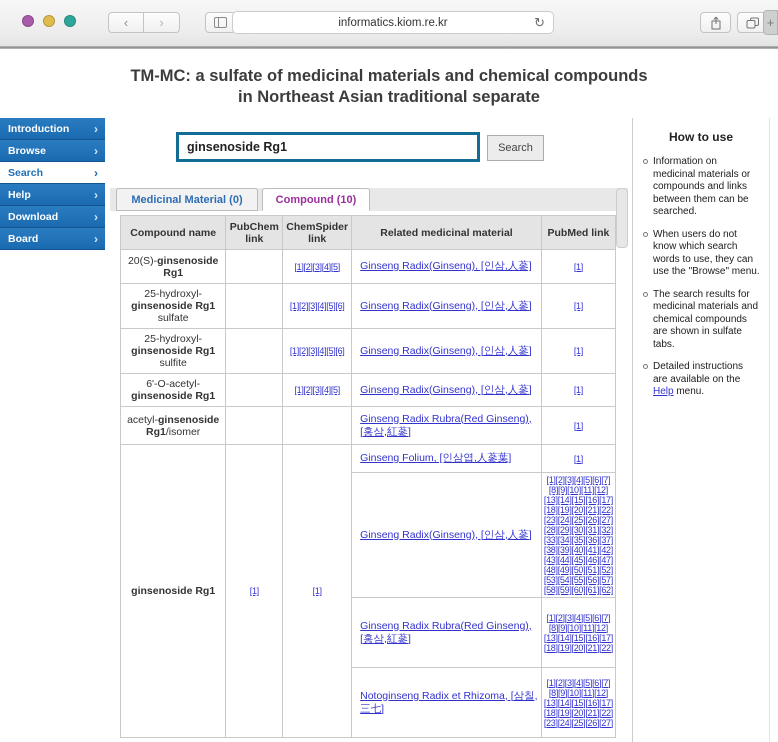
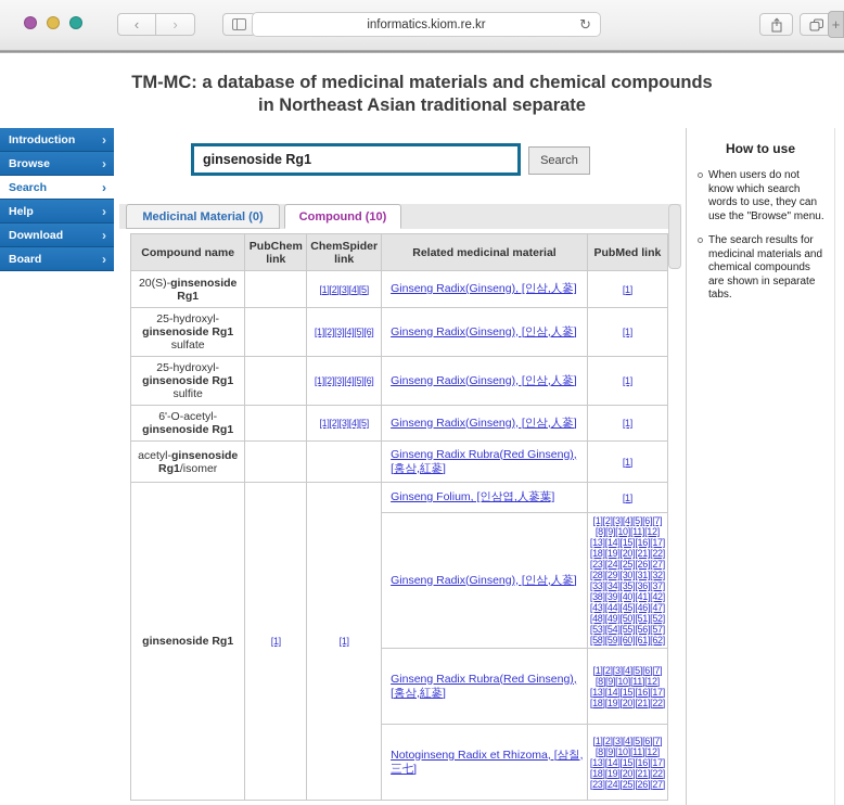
  ‹
  ›
  informatics.kiom.re.kr
  ↻
  +
- TM-MC: a sulfate of medicinal materials and chemical compounds
+ TM-MC: a database of medicinal materials and chemical compounds
  in Northeast Asian traditional separate
  Introduction
  ›
  Browse
  ›
  Search
  ›
  Help
  ›
  Download
  ›
  Board
  ›
  ginsenoside Rg1
  Search
  Medicinal Material (0)
  Compound (10)
  Compound name	PubChem link	ChemSpider link	Related medicinal material	PubMed link
  20(S)-ginsenoside Rg1		[1][2][3][4][5]	Ginseng Radix(Ginseng), [인삼,人蔘]	[1]
  25-hydroxyl-ginsenoside Rg1 sulfate		[1][2][3][4][5][6]	Ginseng Radix(Ginseng), [인삼,人蔘]	[1]
  25-hydroxyl-ginsenoside Rg1 sulfite		[1][2][3][4][5][6]	Ginseng Radix(Ginseng), [인삼,人蔘]	[1]
  6'-O-acetyl-ginsenoside Rg1		[1][2][3][4][5]	Ginseng Radix(Ginseng), [인삼,人蔘]	[1]
  acetyl-ginsenoside Rg1/isomer			Ginseng Radix Rubra(Red Ginseng), [홍삼,紅蔘]	[1]
  ginsenoside Rg1	[1]	[1]	Ginseng Folium, [인삼엽,人蔘葉]	[1]
  Ginseng Radix(Ginseng), [인삼,人蔘]	[1][2][3][4][5][6][7][8][9][10][11][12][13][14][15][16][17][18][19][20][21][22][23][24][25][26][27][28][29][30][31][32][33][34][35][36][37][38][39][40][41][42][43][44][45][46][47][48][49][50][51][52][53][54][55][56][57][58][59][60][61][62]
  Ginseng Radix Rubra(Red Ginseng), [홍삼,紅蔘]	[1][2][3][4][5][6][7][8][9][10][11][12][13][14][15][16][17][18][19][20][21][22]
  Notoginseng Radix et Rhizoma, [삼칠,三七]	[1][2][3][4][5][6][7][8][9][10][11][12][13][14][15][16][17][18][19][20][21][22][23][24][25][26][27]
  How to use
- Information on medicinal materials or compounds and links between them can be searched.
  When users do not know which search words to use, they can use the "Browse" menu.
- The search results for medicinal materials and chemical compounds are shown in sulfate tabs.
+ The search results for medicinal materials and chemical compounds are shown in separate tabs.
- Detailed instructions are available on the Help menu.
